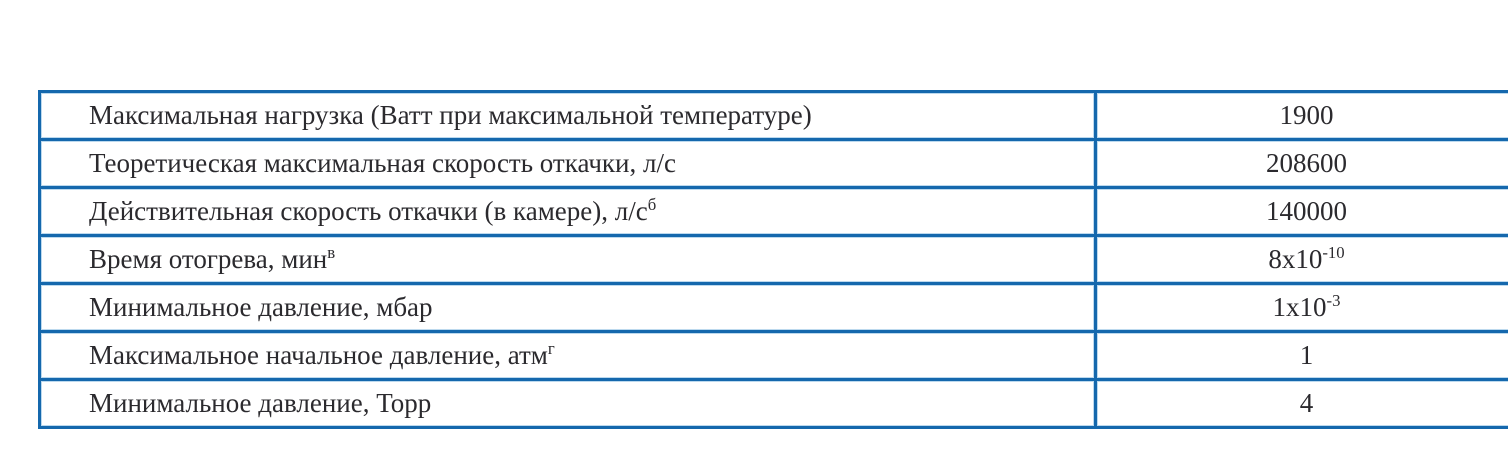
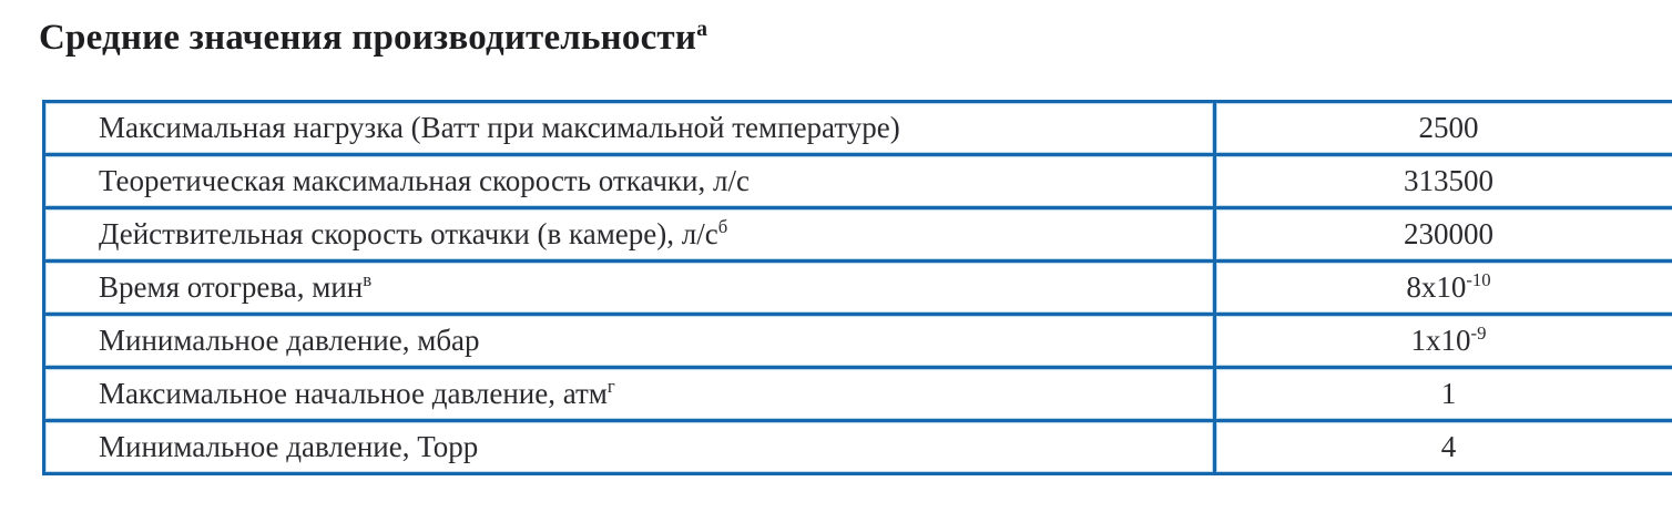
+ Средние значения производительностиа
- Максимальная нагрузка (Ватт при максимальной температуре)	1900
+ Максимальная нагрузка (Ватт при максимальной температуре)	2500
- Теоретическая максимальная скорость откачки, л/с	208600
+ Теоретическая максимальная скорость откачки, л/с	313500
- Действительная скорость откачки (в камере), л/сб	140000
+ Действительная скорость откачки (в камере), л/сб	230000
  Время отогрева, минв	8x10-10
- Минимальное давление, мбар	1x10-3
+ Минимальное давление, мбар	1x10-9
  Максимальное начальное давление, атмг	1
  Минимальное давление, Торр	4
